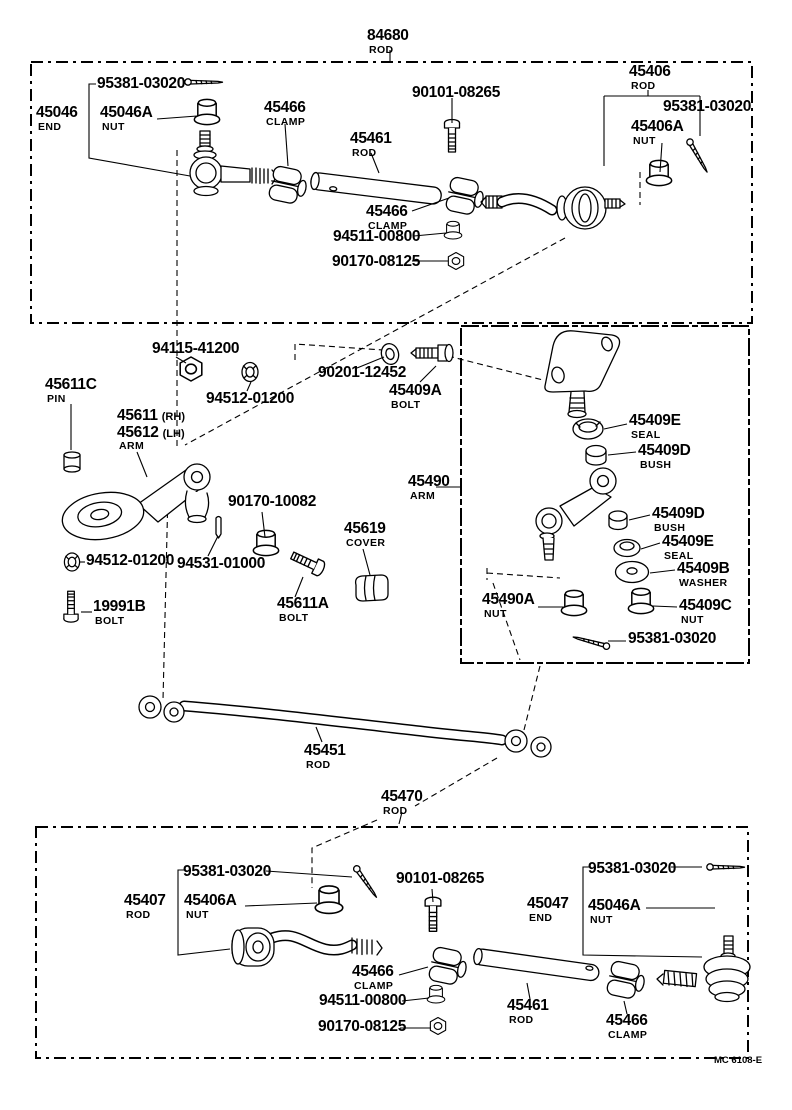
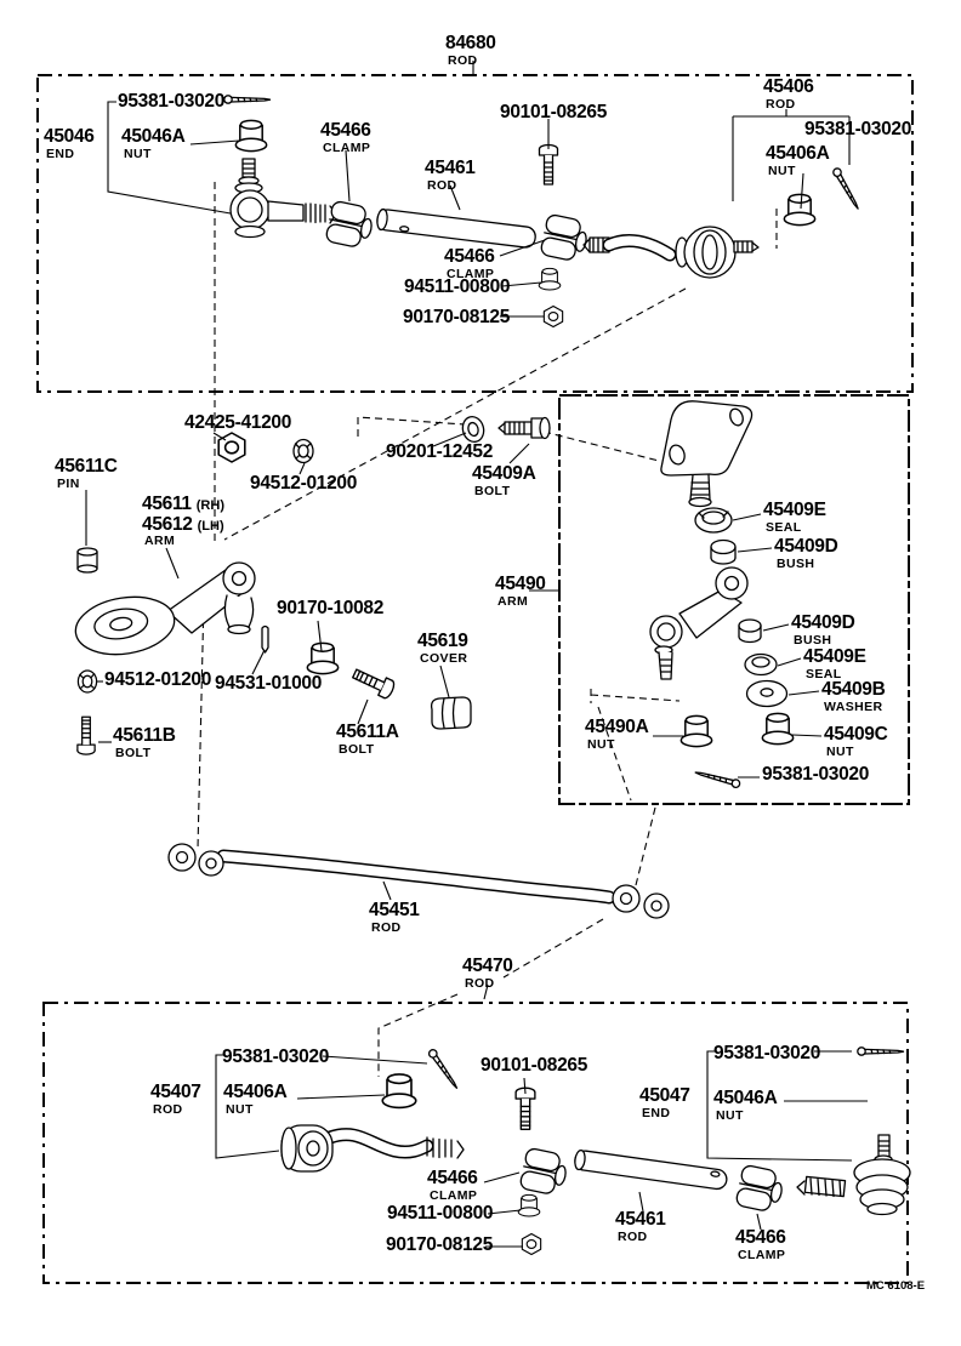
  84680
  ROD
  95381-03020
  45046
  END
  45046A
  NUT
  45466
  CLAMP
  45461
  ROD
  90101-08265
  45406
  ROD
  95381-03020
  45406A
  NUT
  45466
  CLAMP
  94511-00800
  90170-08125
- 94115-41200
+ 42425-41200
  45611C
  PIN
  94512-01200
  90201-12452
  45409A
  BOLT
  45611 (RH)
  45612 (LH)
  ARM
  90170-10082
  94512-01200
  94531-01000
  45619
  COVER
  45611A
  BOLT
- 19991B
+ 45611B
  BOLT
  45490
  ARM
  45409E
  SEAL
  45409D
  BUSH
  45409D
  BUSH
  45409E
  SEAL
  45409B
  WASHER
  45490A
  NUT
  45409C
  NUT
  95381-03020
  45451
  ROD
  45470
  ROD
  95381-03020
  45407
  ROD
  45406A
  NUT
  90101-08265
  95381-03020
  45047
  END
  45046A
  NUT
  45466
  CLAMP
  94511-00800
  90170-08125
  45461
  ROD
  45466
  CLAMP
  MC 6108-E
